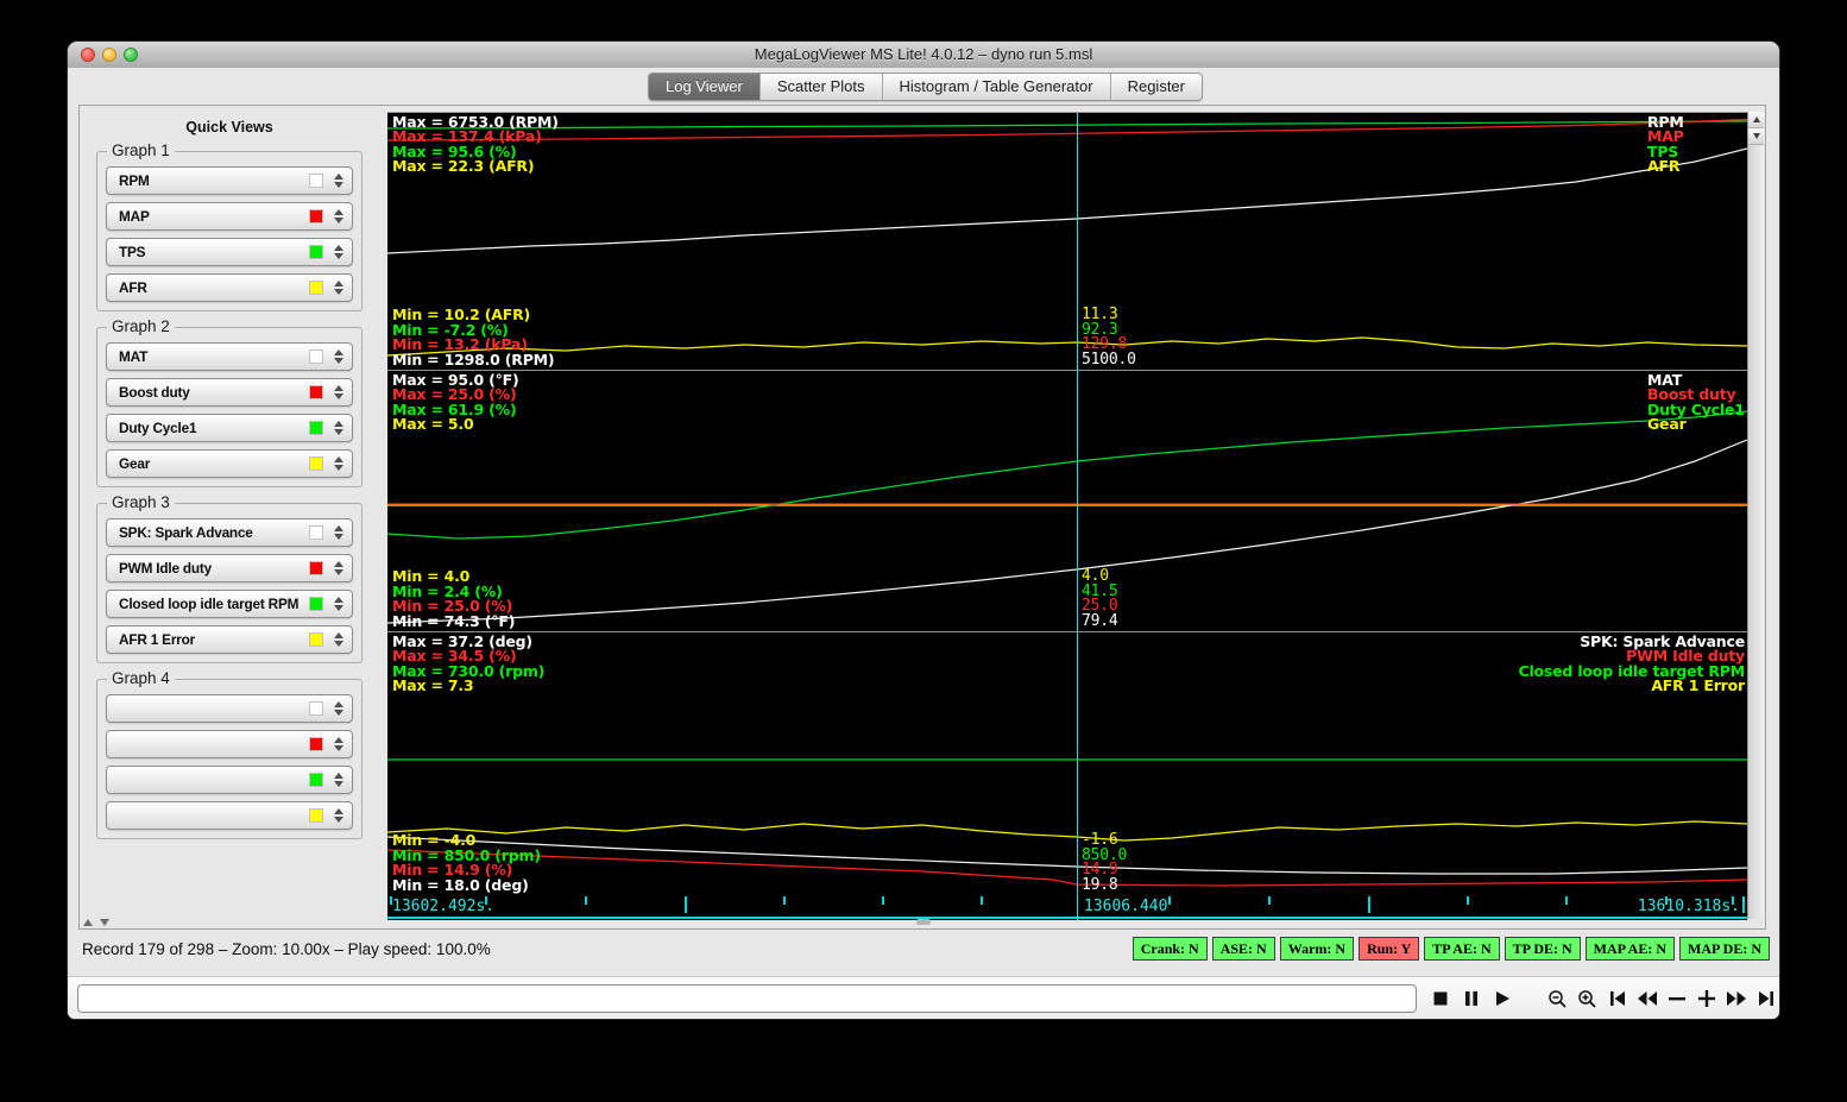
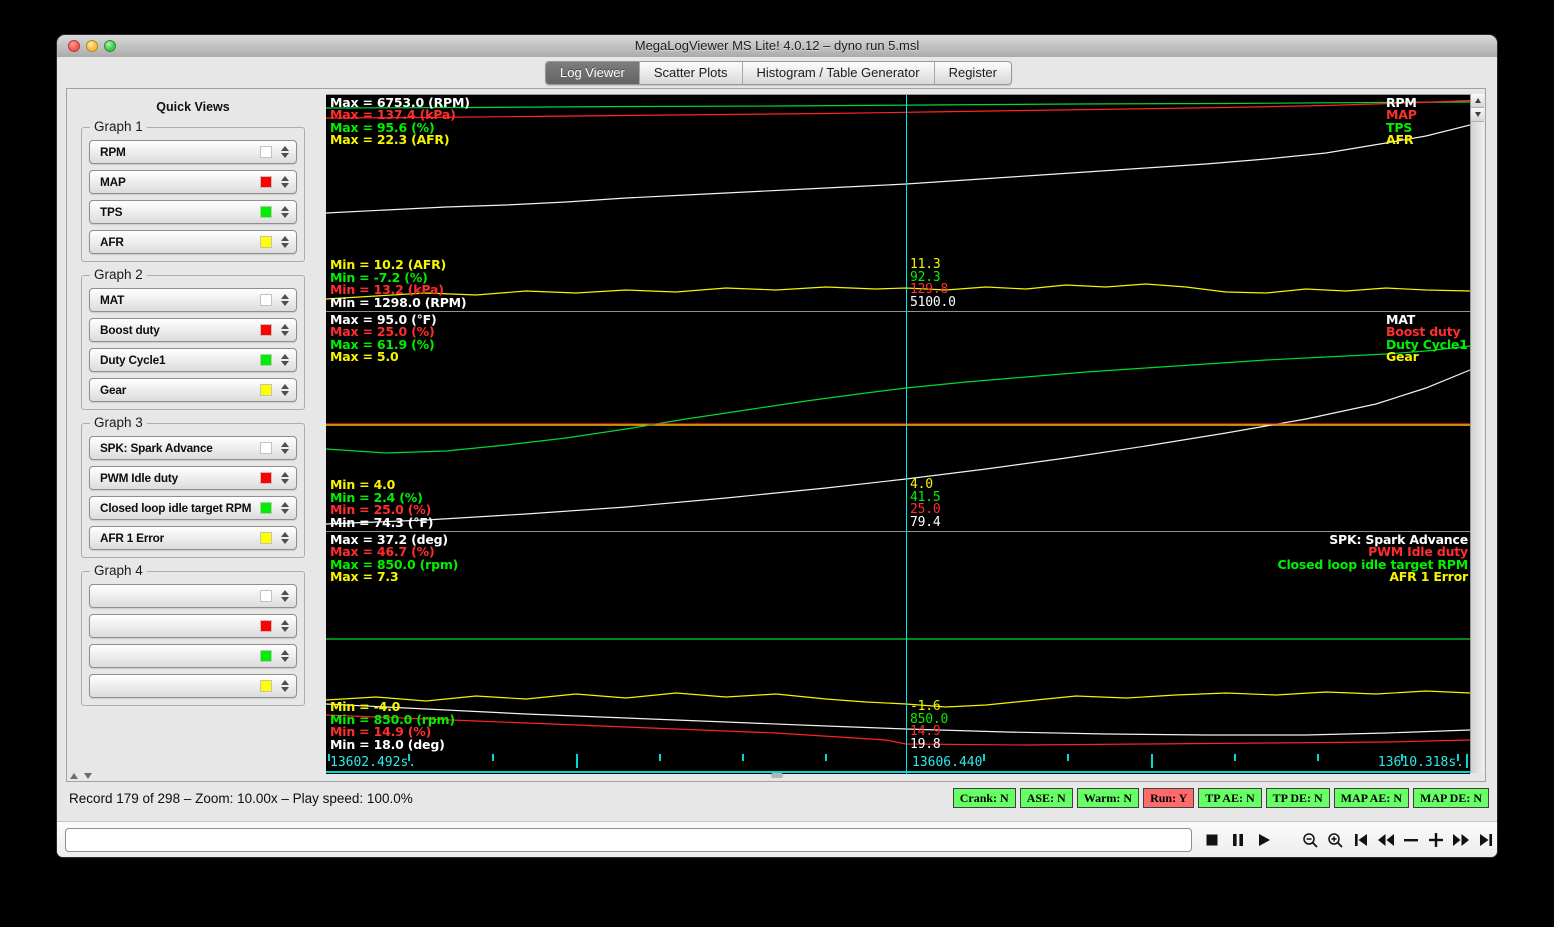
  MegaLogViewer MS Lite! 4.0.12 – dyno run 5.msl
  Log Viewer
  Scatter Plots
  Histogram / Table Generator
  Register
  Quick Views
  Graph 1
  RPM
  MAP
  TPS
  AFR
  Graph 2
  MAT
  Boost duty
  Duty Cycle1
  Gear
  Graph 3
  SPK: Spark Advance
  PWM Idle duty
  Closed loop idle target RPM
  AFR 1 Error
  Graph 4
  Max = 6753.0 (RPM)
  Max = 137.4 (kPa)
  Max = 95.6 (%)
  Max = 22.3 (AFR)
  Min = 10.2 (AFR)
  Min = -7.2 (%)
  Min = 13.2 (kPa)
  Min = 1298.0 (RPM)
  RPM
  MAP
  TPS
  AFR
  11.3
  92.3
  129.8
  5100.0
  Max = 95.0 (°F)
  Max = 25.0 (%)
  Max = 61.9 (%)
  Max = 5.0
  Min = 4.0
  Min = 2.4 (%)
  Min = 25.0 (%)
  Min = 74.3 (°F)
  MAT
  Boost duty
  Duty Cycle1
  Gear
  4.0
  41.5
  25.0
  79.4
  Max = 37.2 (deg)
- Max = 34.5 (%)
+ Max = 46.7 (%)
- Max = 730.0 (rpm)
+ Max = 850.0 (rpm)
  Max = 7.3
  Min = -4.0
  Min = 850.0 (rpm)
  Min = 14.9 (%)
  Min = 18.0 (deg)
  SPK: Spark Advance
  PWM Idle duty
  Closed loop idle target RPM
  AFR 1 Error
  -1.6
  850.0
  14.9
  19.8
  13602.492s.
  13606.440
  13610.318s.
  Record 179 of 298 – Zoom: 10.00x – Play speed: 100.0%
  Crank: N
  ASE: N
  Warm: N
  Run: Y
  TP AE: N
  TP DE: N
  MAP AE: N
  MAP DE: N
